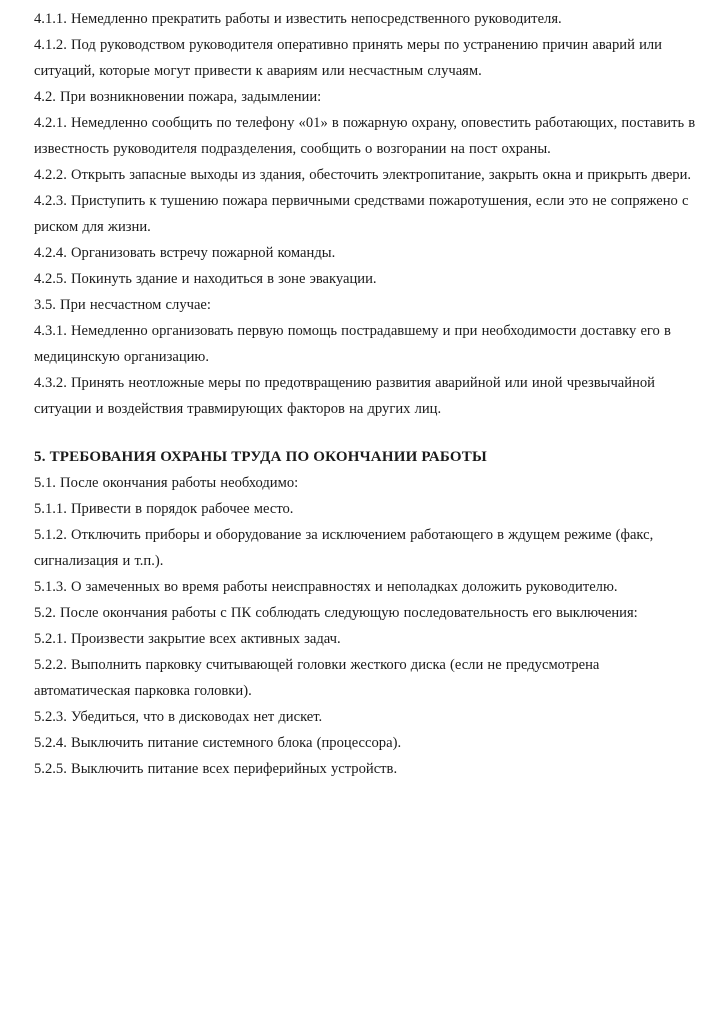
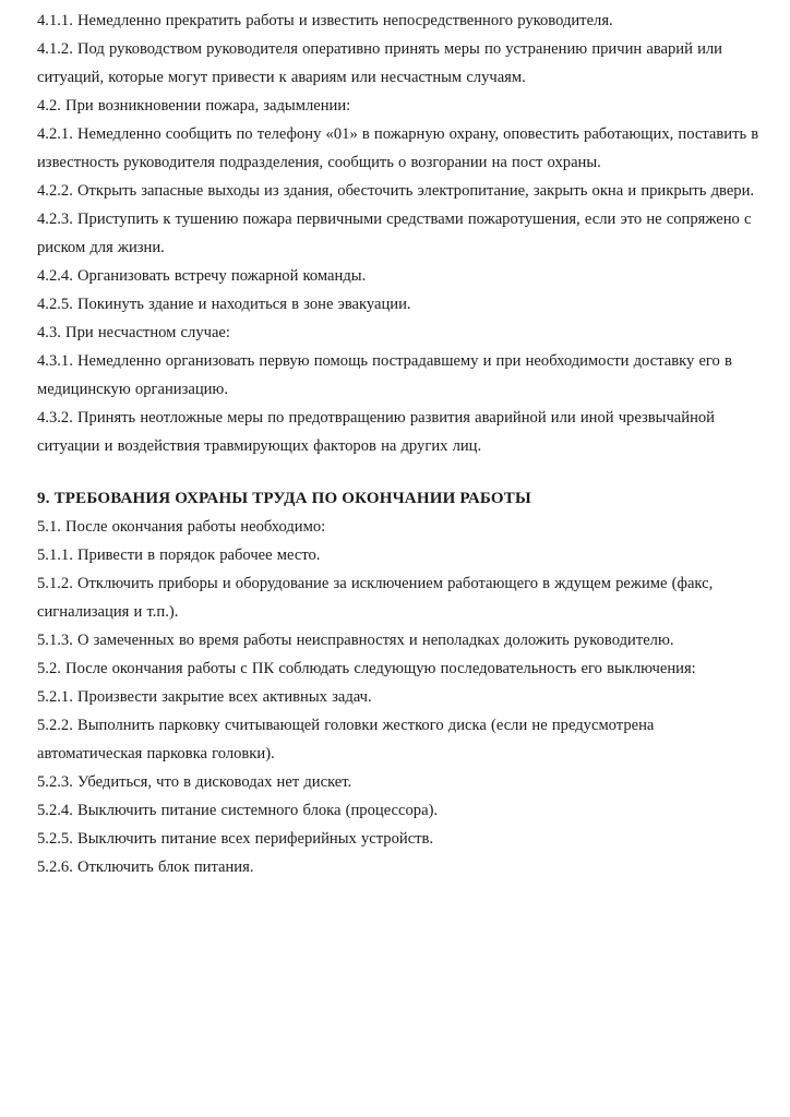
  4.1.1. Немедленно прекратить работы и известить непосредственного руководителя.
  4.1.2. Под руководством руководителя оперативно принять меры по устранению причин аварий или ситуаций, которые могут привести к авариям или несчастным случаям.
  4.2. При возникновении пожара, задымлении:
  4.2.1. Немедленно сообщить по телефону «01» в пожарную охрану, оповестить работающих, поставить в известность руководителя подразделения, сообщить о возгорании на пост охраны.
  4.2.2. Открыть запасные выходы из здания, обесточить электропитание, закрыть окна и прикрыть двери.
  4.2.3. Приступить к тушению пожара первичными средствами пожаротушения, если это не сопряжено с риском для жизни.
  4.2.4. Организовать встречу пожарной команды.
  4.2.5. Покинуть здание и находиться в зоне эвакуации.
- 3.5. При несчастном случае:
+ 4.3. При несчастном случае:
  4.3.1. Немедленно организовать первую помощь пострадавшему и при необходимости доставку его в медицинскую организацию.
  4.3.2. Принять неотложные меры по предотвращению развития аварийной или иной чрезвычайной ситуации и воздействия травмирующих факторов на других лиц.
- 5. ТРЕБОВАНИЯ ОХРАНЫ ТРУДА ПО ОКОНЧАНИИ РАБОТЫ
+ 9. ТРЕБОВАНИЯ ОХРАНЫ ТРУДА ПО ОКОНЧАНИИ РАБОТЫ
  5.1. После окончания работы необходимо:
  5.1.1. Привести в порядок рабочее место.
  5.1.2. Отключить приборы и оборудование за исключением работающего в ждущем режиме (факс, сигнализация и т.п.).
  5.1.3. О замеченных во время работы неисправностях и неполадках доложить руководителю.
  5.2. После окончания работы с ПК соблюдать следующую последовательность его выключения:
  5.2.1. Произвести закрытие всех активных задач.
  5.2.2. Выполнить парковку считывающей головки жесткого диска (если не предусмотрена автоматическая парковка головки).
  5.2.3. Убедиться, что в дисководах нет дискет.
  5.2.4. Выключить питание системного блока (процессора).
  5.2.5. Выключить питание всех периферийных устройств.
+ 5.2.6. Отключить блок питания.
